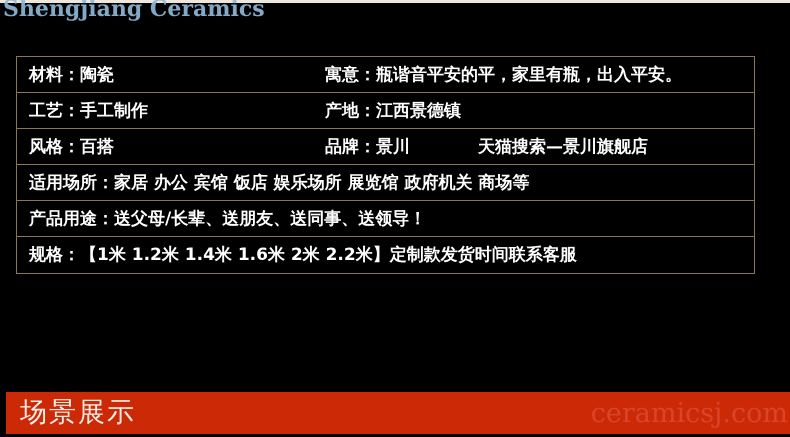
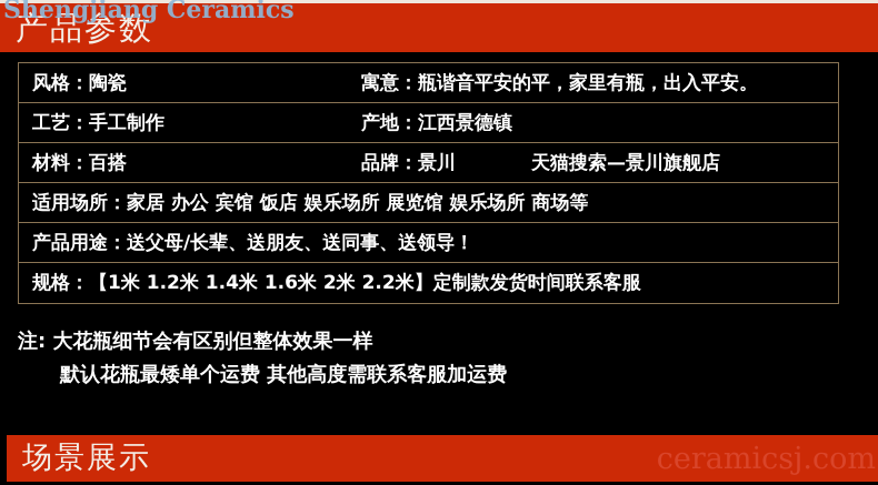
+ 产品参数
  Shengjiang Ceramics
- 材料：陶瓷
+ 风格：陶瓷
  寓意：瓶谐音平安的平，家里有瓶，出入平安。
  工艺：手工制作
  产地：江西景德镇
- 风格：百搭
+ 材料：百搭
  品牌：景川 天猫搜索—景川旗舰店
- 适用场所：家居 办公 宾馆 饭店 娱乐场所 展览馆 政府机关 商场等
+ 适用场所：家居 办公 宾馆 饭店 娱乐场所 展览馆 娱乐场所 商场等
  产品用途：送父母/长辈、送朋友、送同事、送领导！
  规格：【1米 1.2米 1.4米 1.6米 2米 2.2米】定制款发货时间联系客服
+ 注: 大花瓶细节会有区别但整体效果一样
+ 默认花瓶最矮单个运费 其他高度需联系客服加运费
  场景展示
  ceramicsj.com
